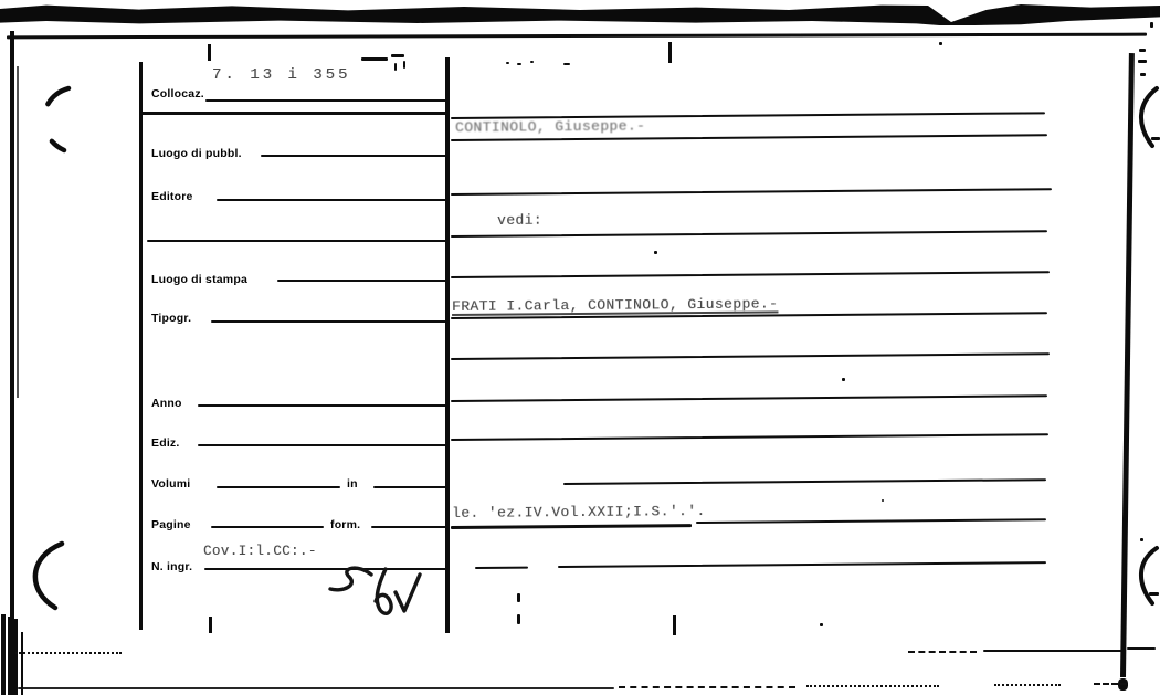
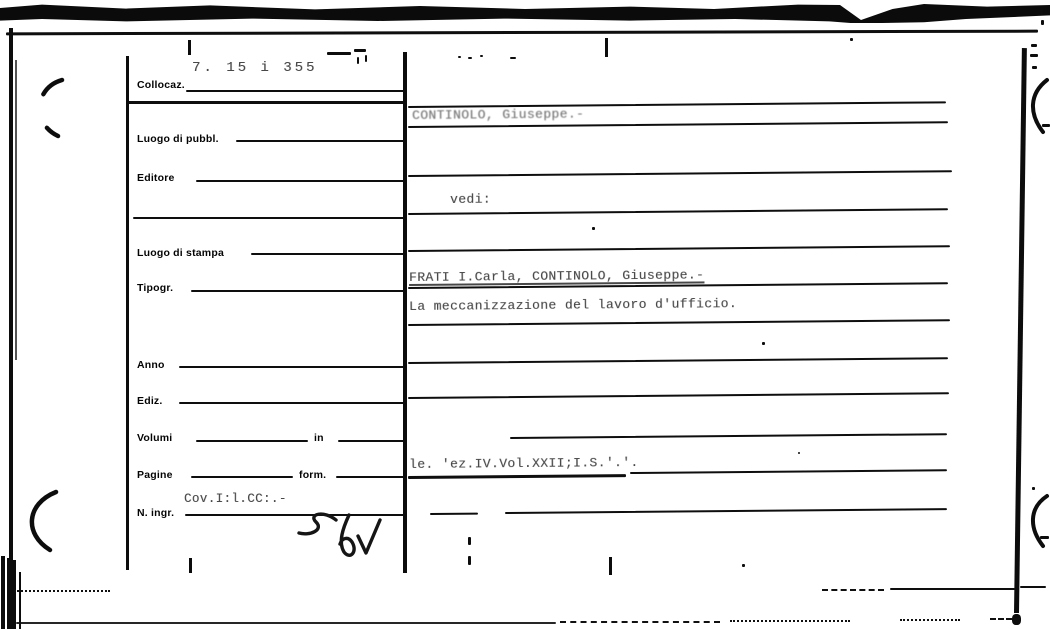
  Collocaz.
  Luogo di pubbl.
  Editore
  Luogo di stampa
  Tipogr.
  Anno
  Ediz.
  Volumi
  in
  Pagine
  form.
  N. ingr.
- 7. 13 i 355
+ 7. 15 i 355
  Cov.I:l.CC:.-
  CONTINOLO, Giuseppe.-
  vedi:
  FRATI I.Carla, CONTINOLO, Giuseppe.-
+ La meccanizzazione del lavoro d'ufficio.
  le. 'ez.IV.Vol.XXII;I.S.'.'.
